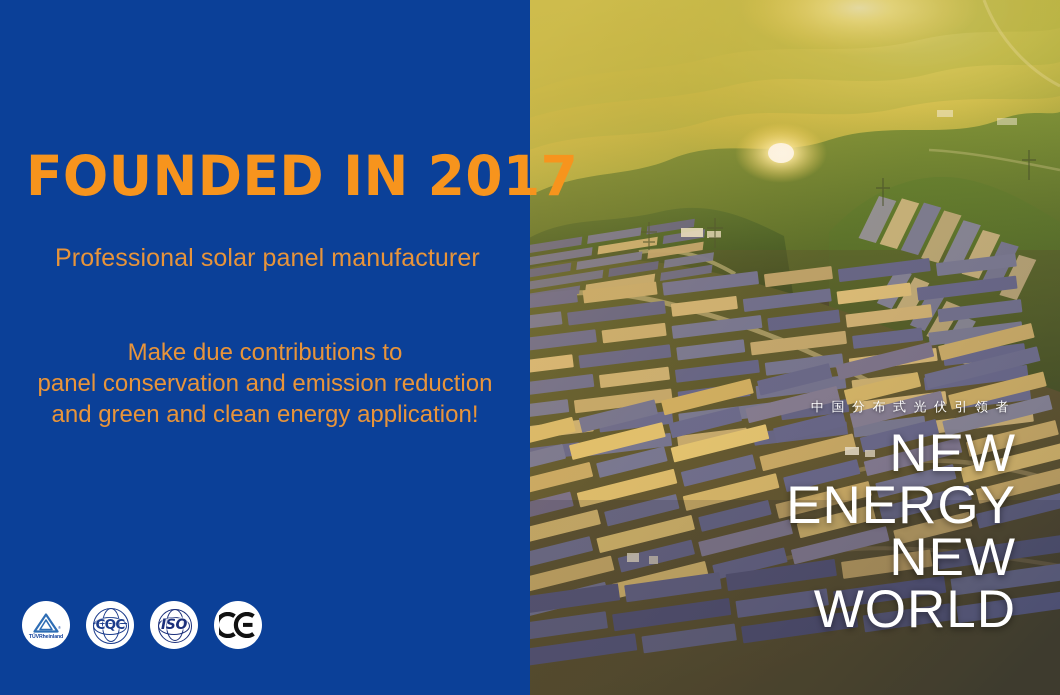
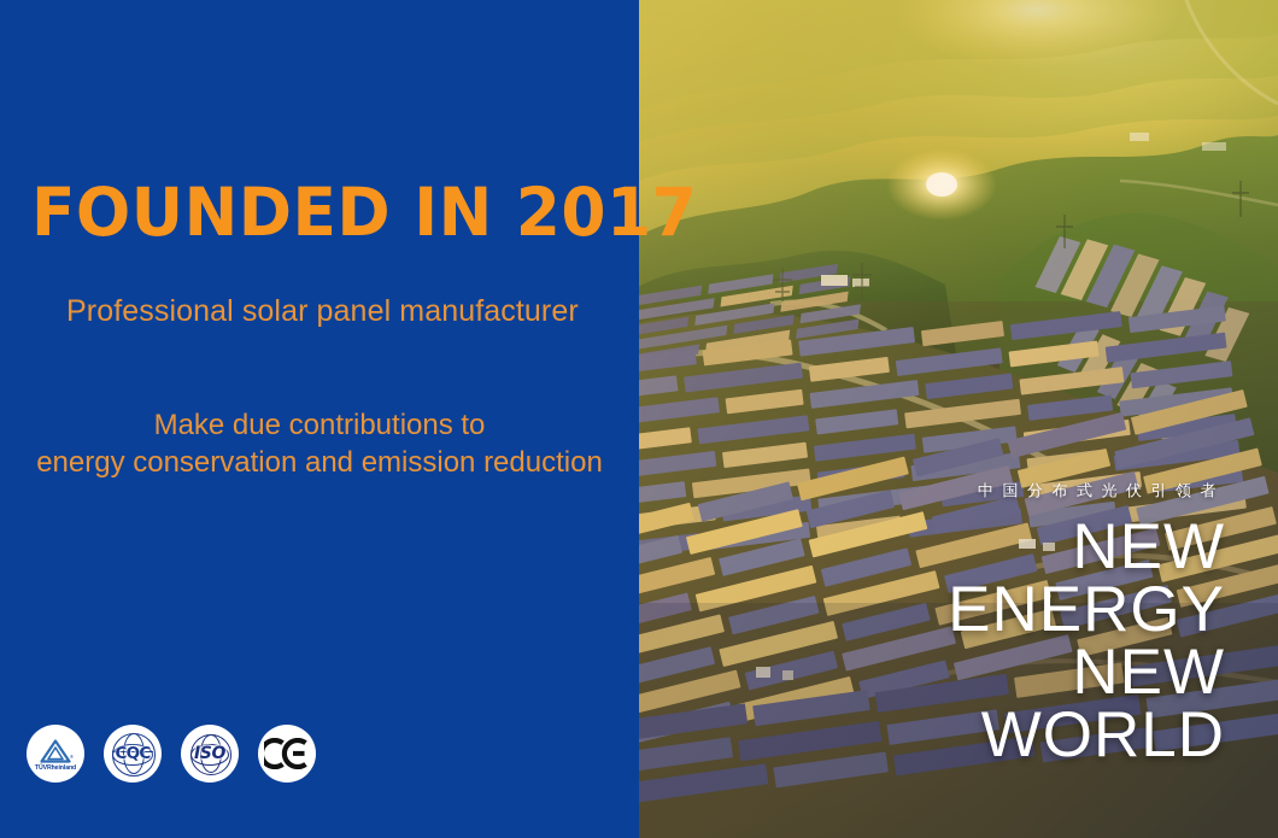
  中国分布式光伏引领者
  NEW
  ENERGY
  NEW
  WORLD
  FOUNDED IN 2017
  Professional solar panel manufacturer
  Make due contributions to
- panel conservation and emission reduction
+ energy conservation and emission reduction
- and green and clean energy application!
  CQC
  ISO
